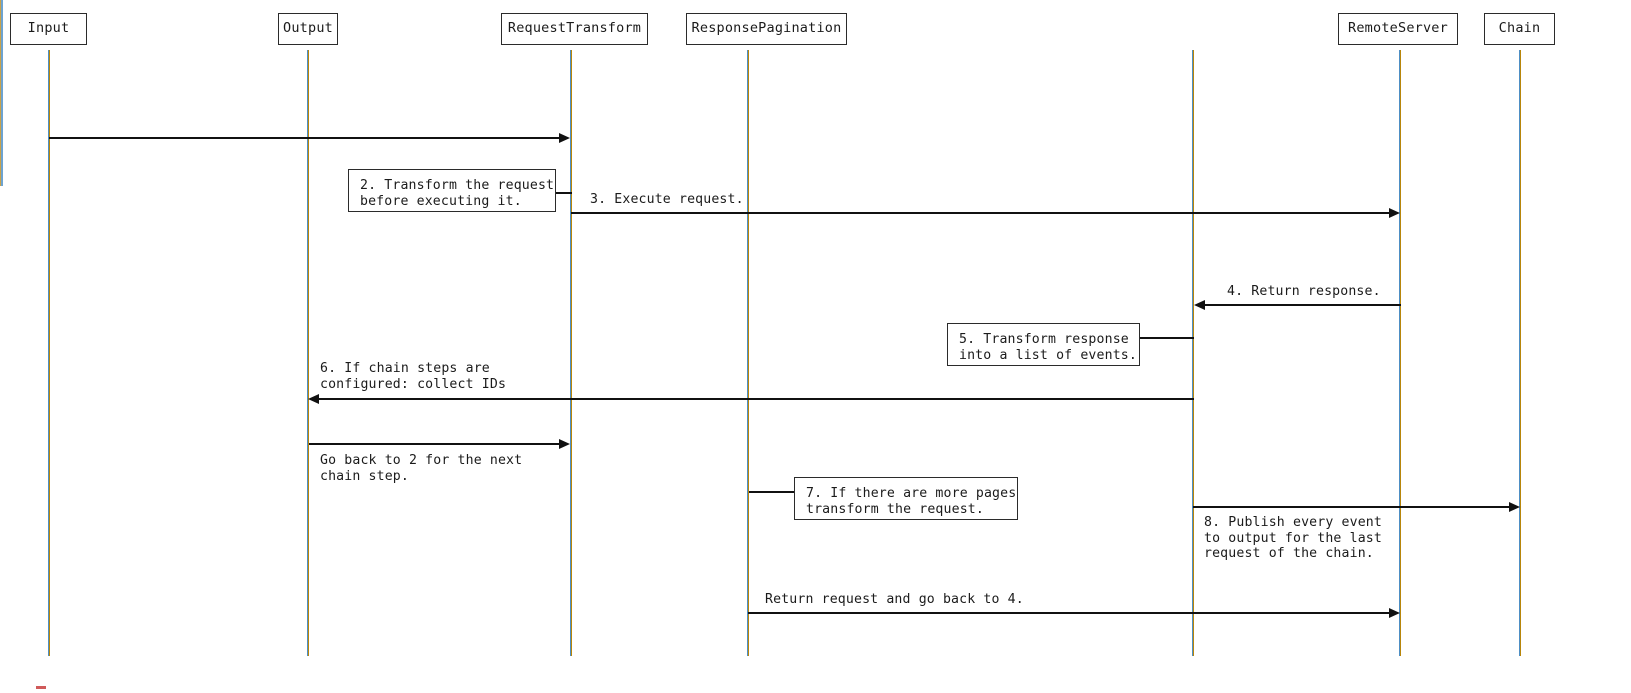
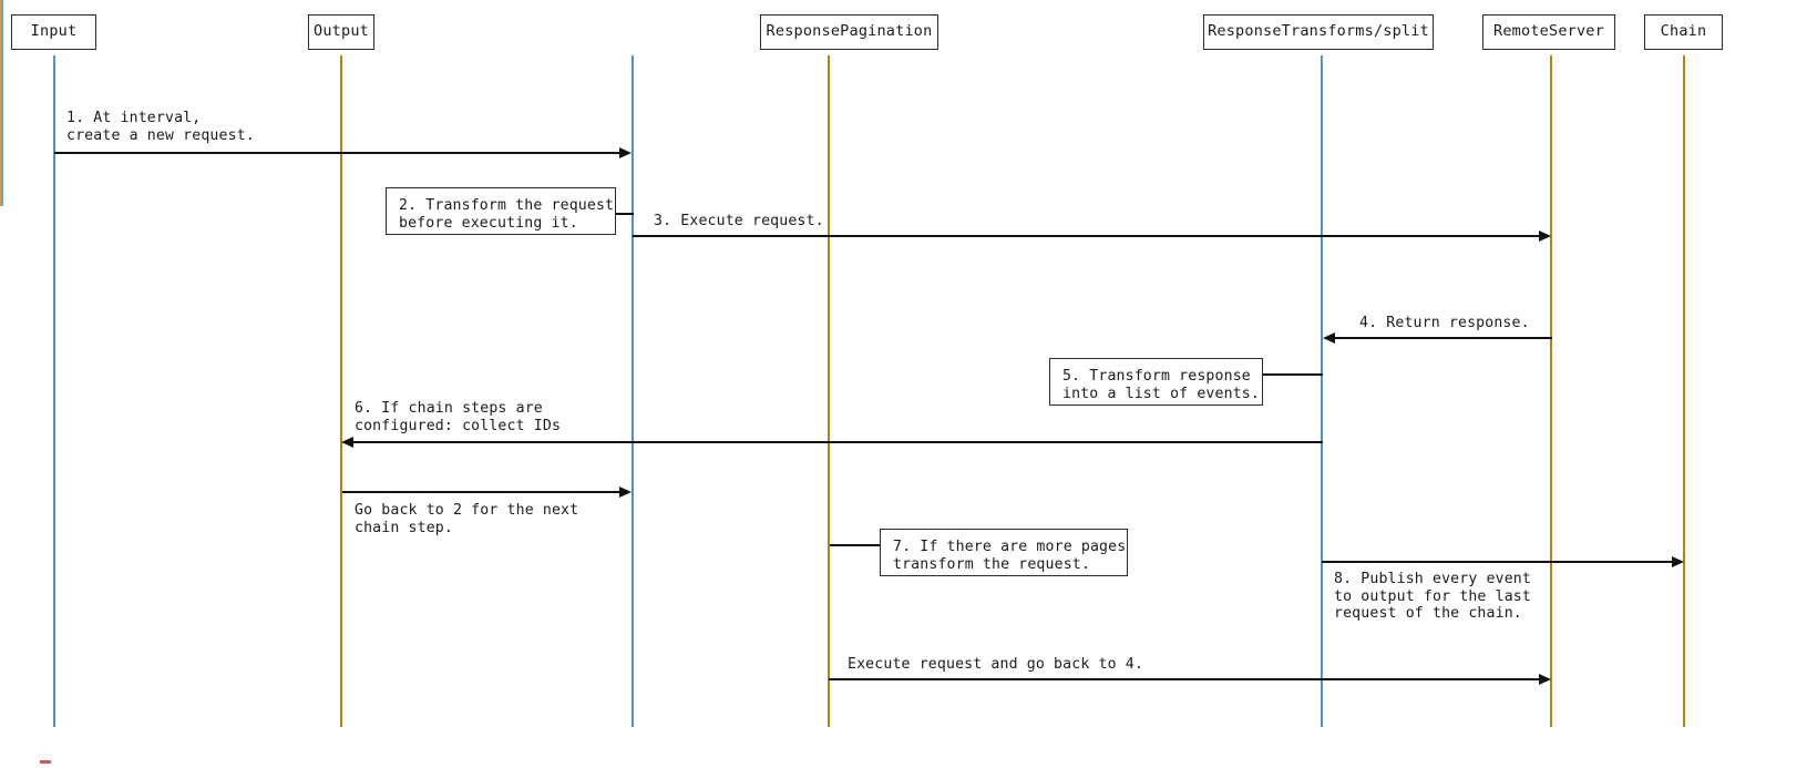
  Input
  Output
- RequestTransform
  ResponsePagination
+ ResponseTransforms/split
  RemoteServer
  Chain
+ 1. At interval,
+ create a new request.
  2. Transform the request
  before executing it.
  3. Execute request.
  4. Return response.
  5. Transform response
  into a list of events.
  6. If chain steps are
  configured: collect IDs
  Go back to 2 for the next
  chain step.
  7. If there are more pages
  transform the request.
  8. Publish every event
  to output for the last
  request of the chain.
- Return request and go back to 4.
+ Execute request and go back to 4.
